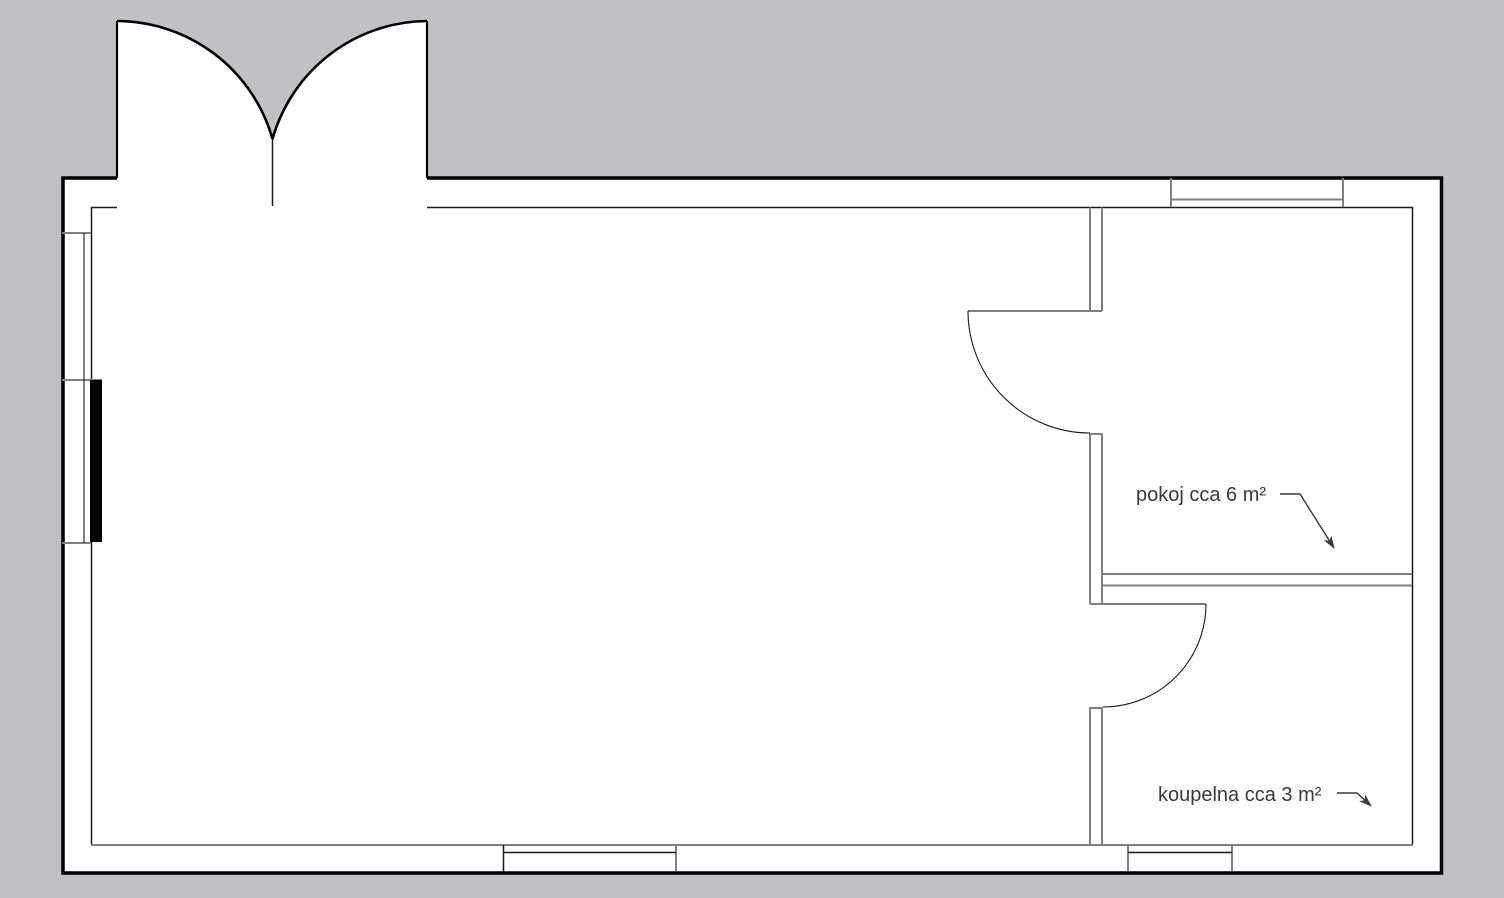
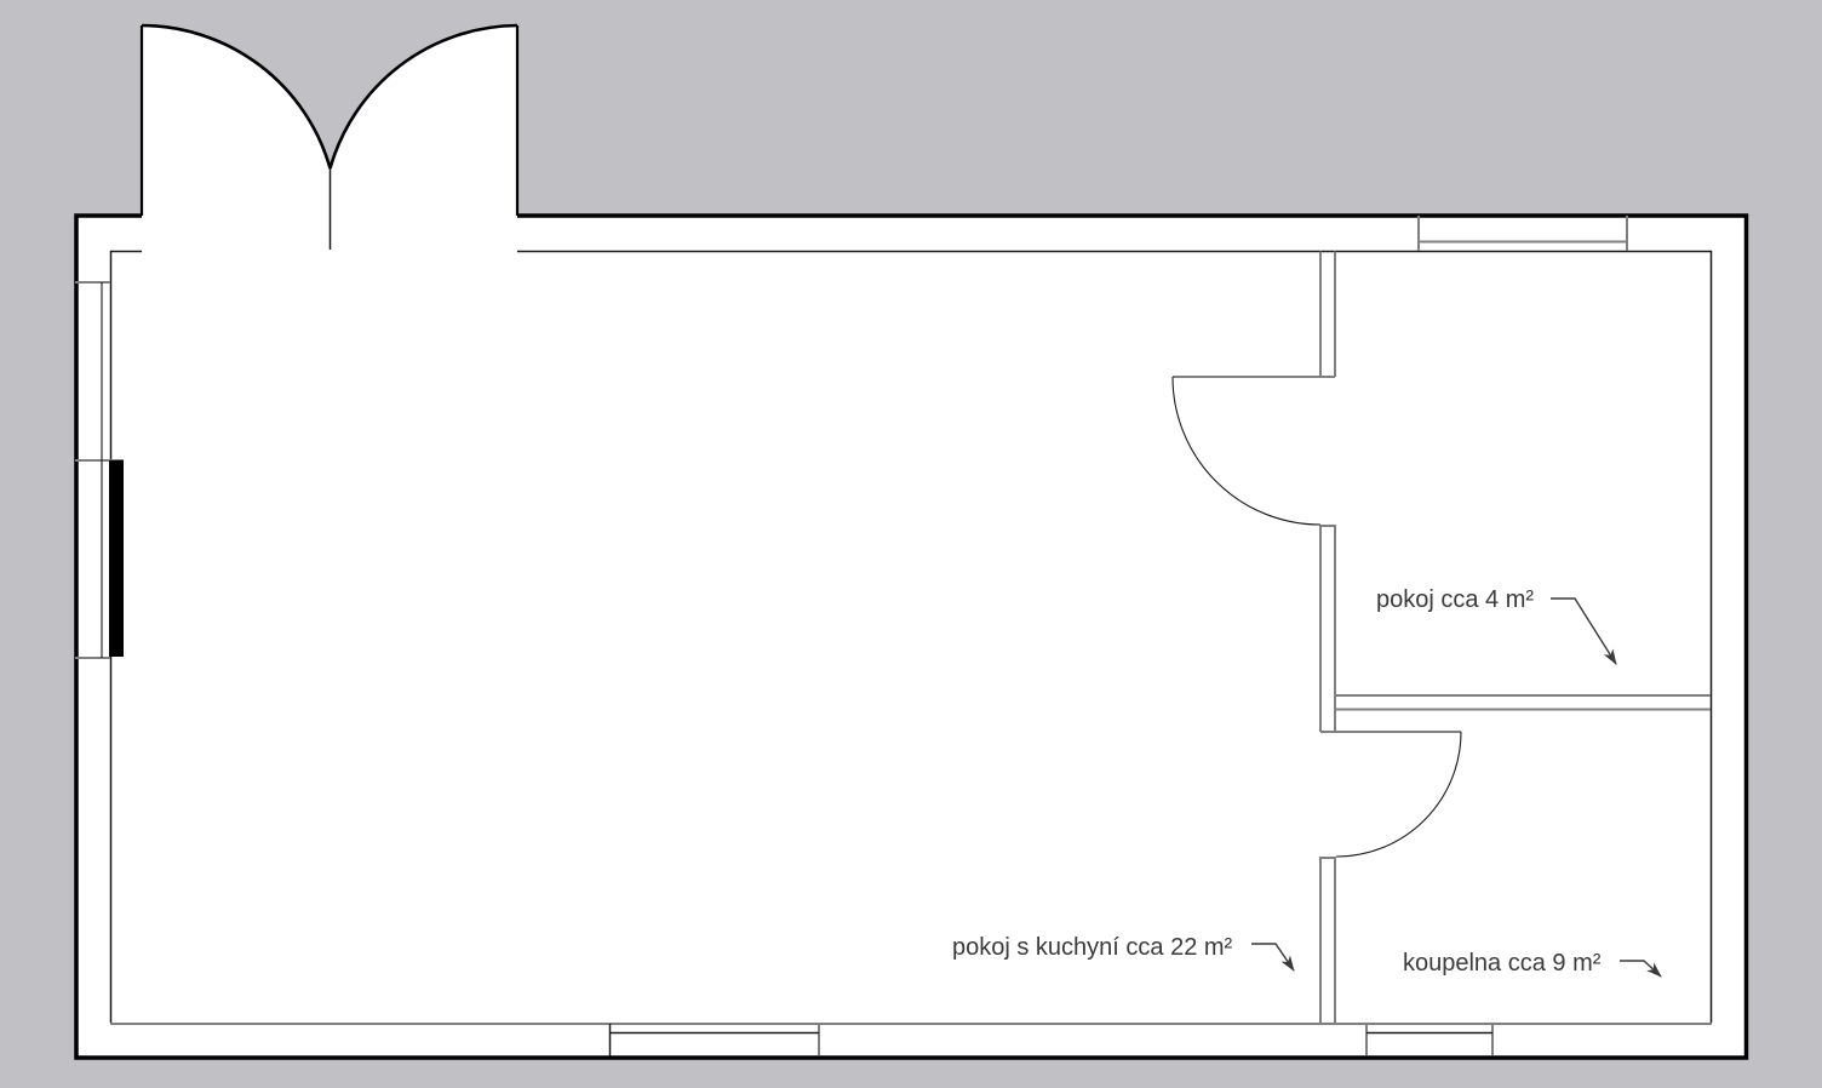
- pokoj cca 6 m²
+ pokoj cca 4 m²
+ pokoj s kuchyní cca 22 m²
- koupelna cca 3 m²
+ koupelna cca 9 m²
